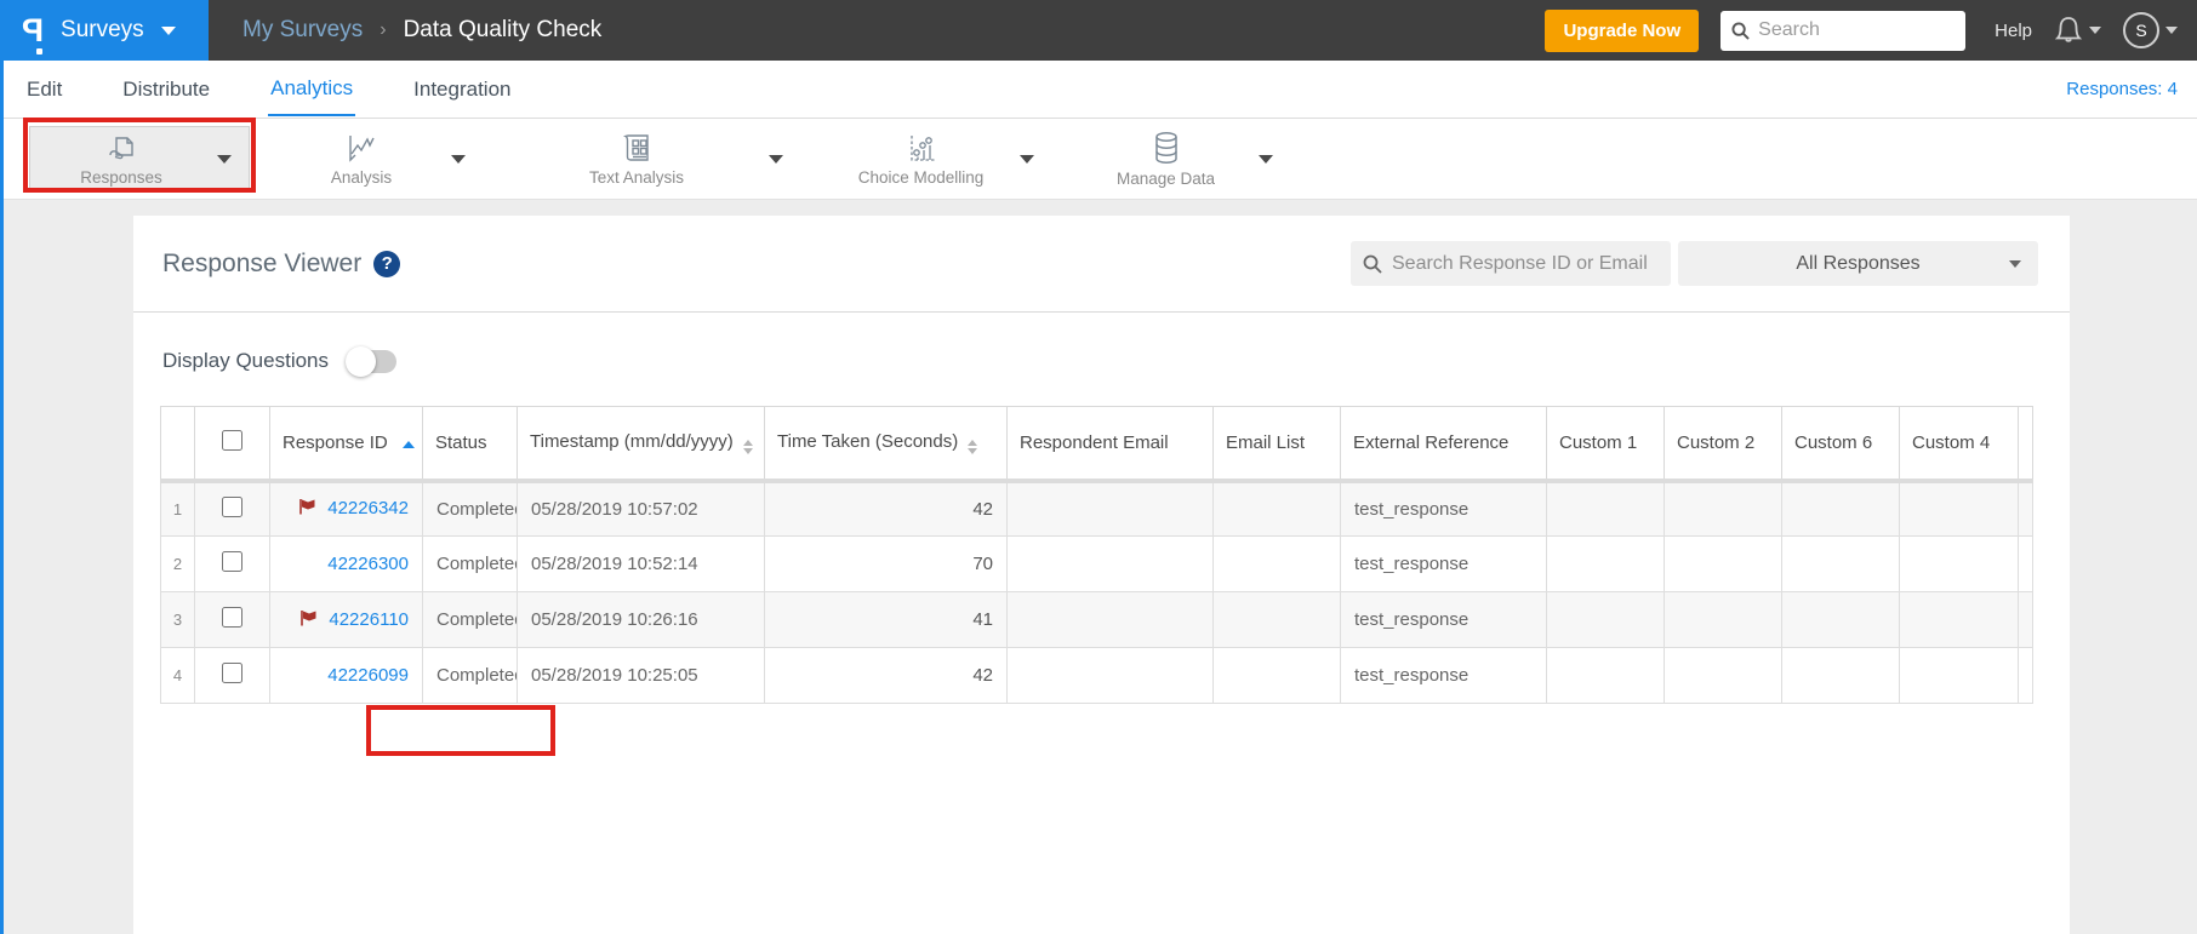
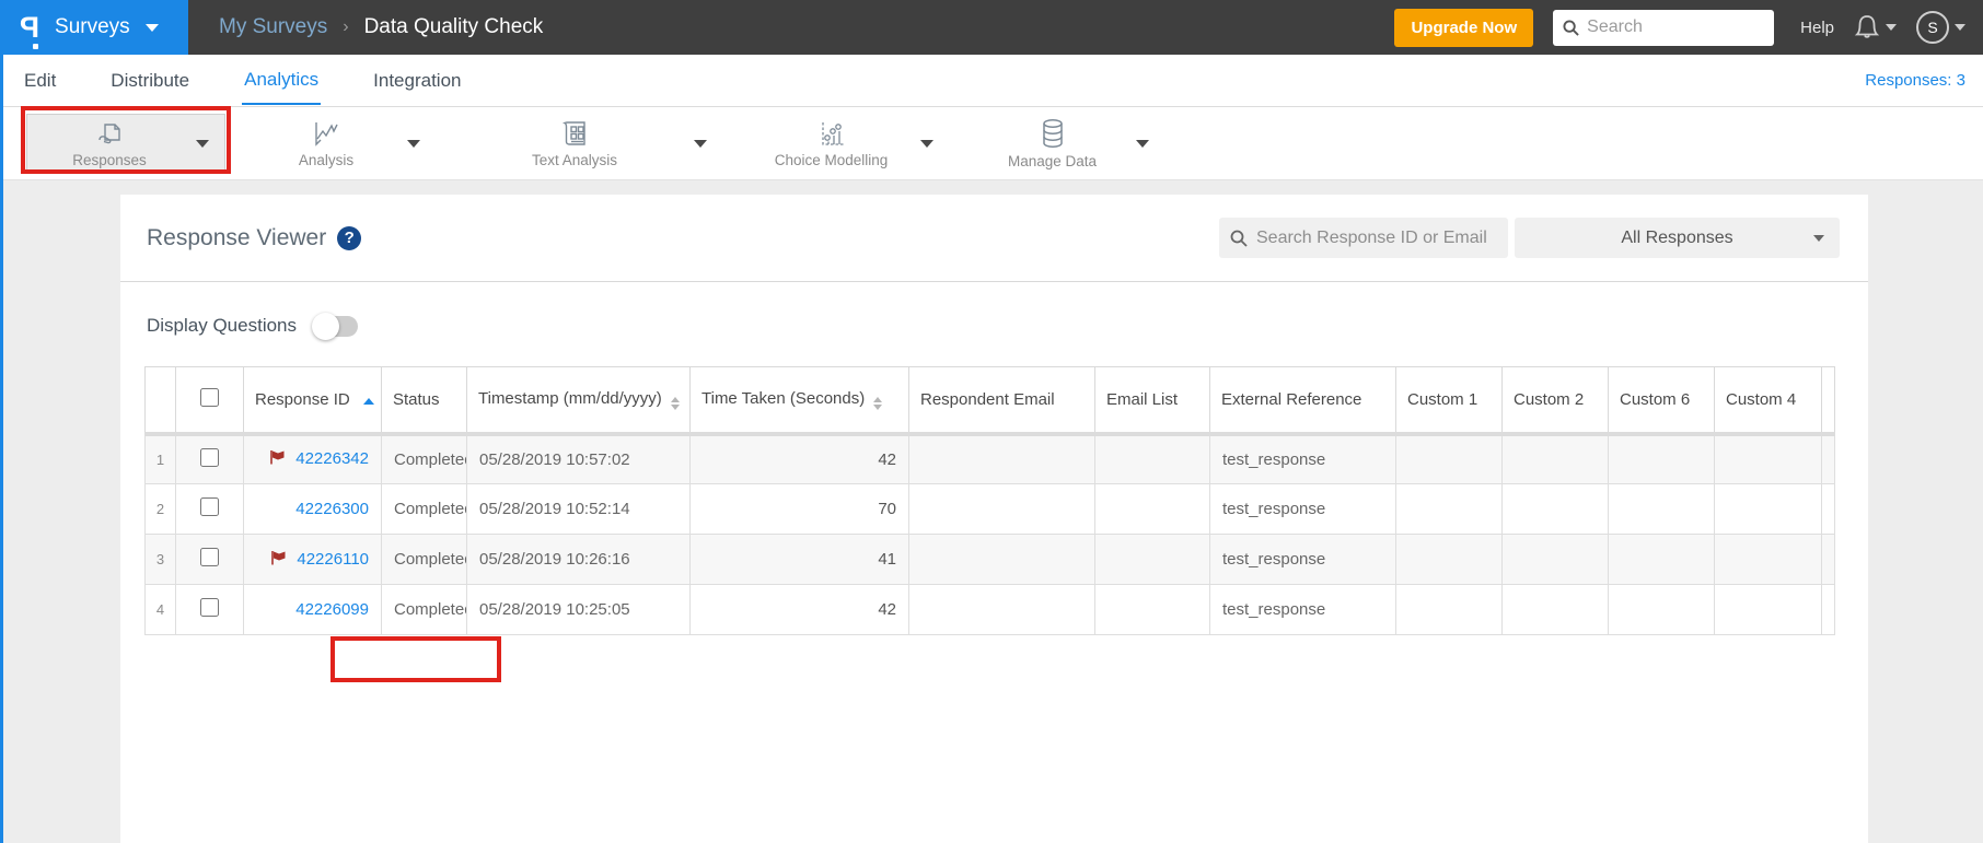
  Surveys
  My Surveys
  ›
  Data Quality Check
  Upgrade Now
  Search
  Help
  S
  Edit
  Distribute
  Analytics
  Integration
- Responses: 4
+ Responses: 3
  Responses
  Analysis
  Text Analysis
  Choice Modelling
  Manage Data
  Response Viewer
  ?
  Search Response ID or Email
  All Responses
  Display Questions
  		Response ID	Status	Timestamp (mm/dd/yyyy)	Time Taken (Seconds)	Respondent Email	Email List	External Reference	Custom 1	Custom 2	Custom 6	Custom 4
  1		42226342	Complete	05/28/2019 10:57:02	42			test_response
  2		42226300	Complete	05/28/2019 10:52:14	70			test_response
  3		42226110	Complete	05/28/2019 10:26:16	41			test_response
  4		42226099	Complete	05/28/2019 10:25:05	42			test_response
